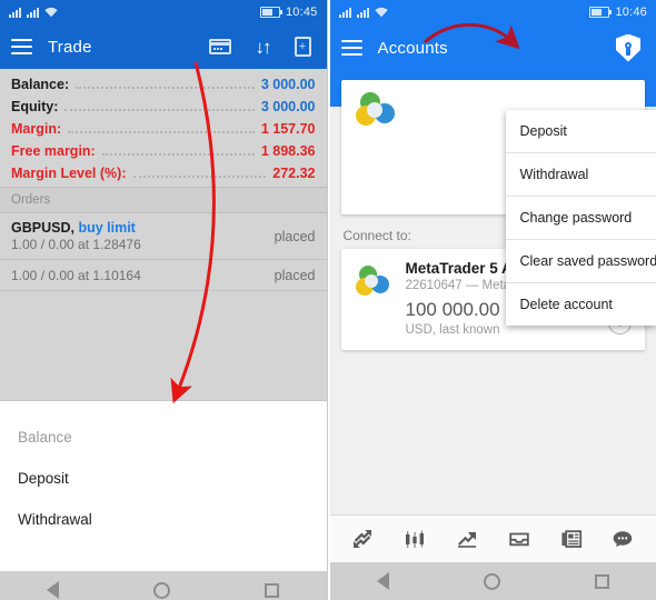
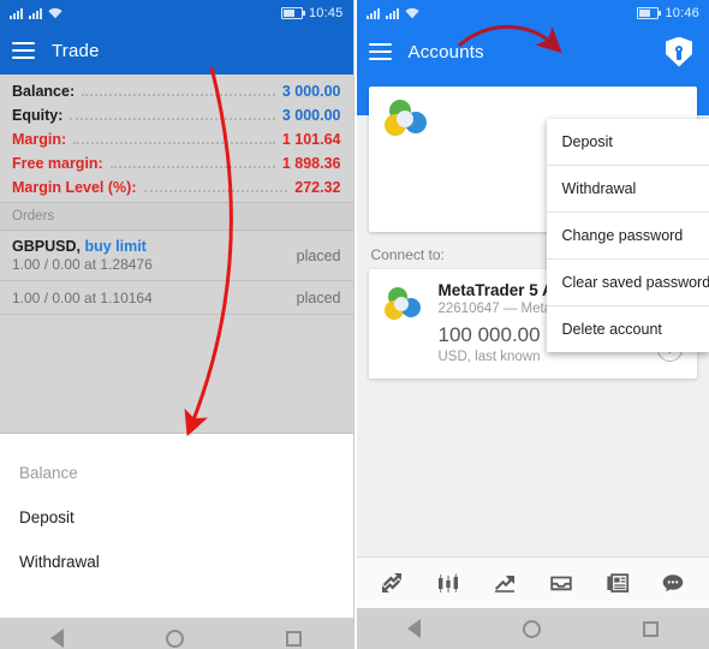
  10:45
  Trade
- ↓↑
- +
  Balance:
  3 000.00
  Equity:
  3 000.00
  Margin:
- 1 157.70
+ 1 101.64
  Free margin:
  1 898.36
  Margin Level (%):
  272.32
  Orders
  GBPUSD, buy limit
  1.00 / 0.00 at 1.28476
  placed
  1.00 / 0.00 at 1.10164
  placed
  Balance
  Deposit
  Withdrawal
  10:46
  Accounts
  Connect to:
  100 000.00
  USD, last known
  Deposit
  Withdrawal
  Change password
  Clear saved password
  Delete account
